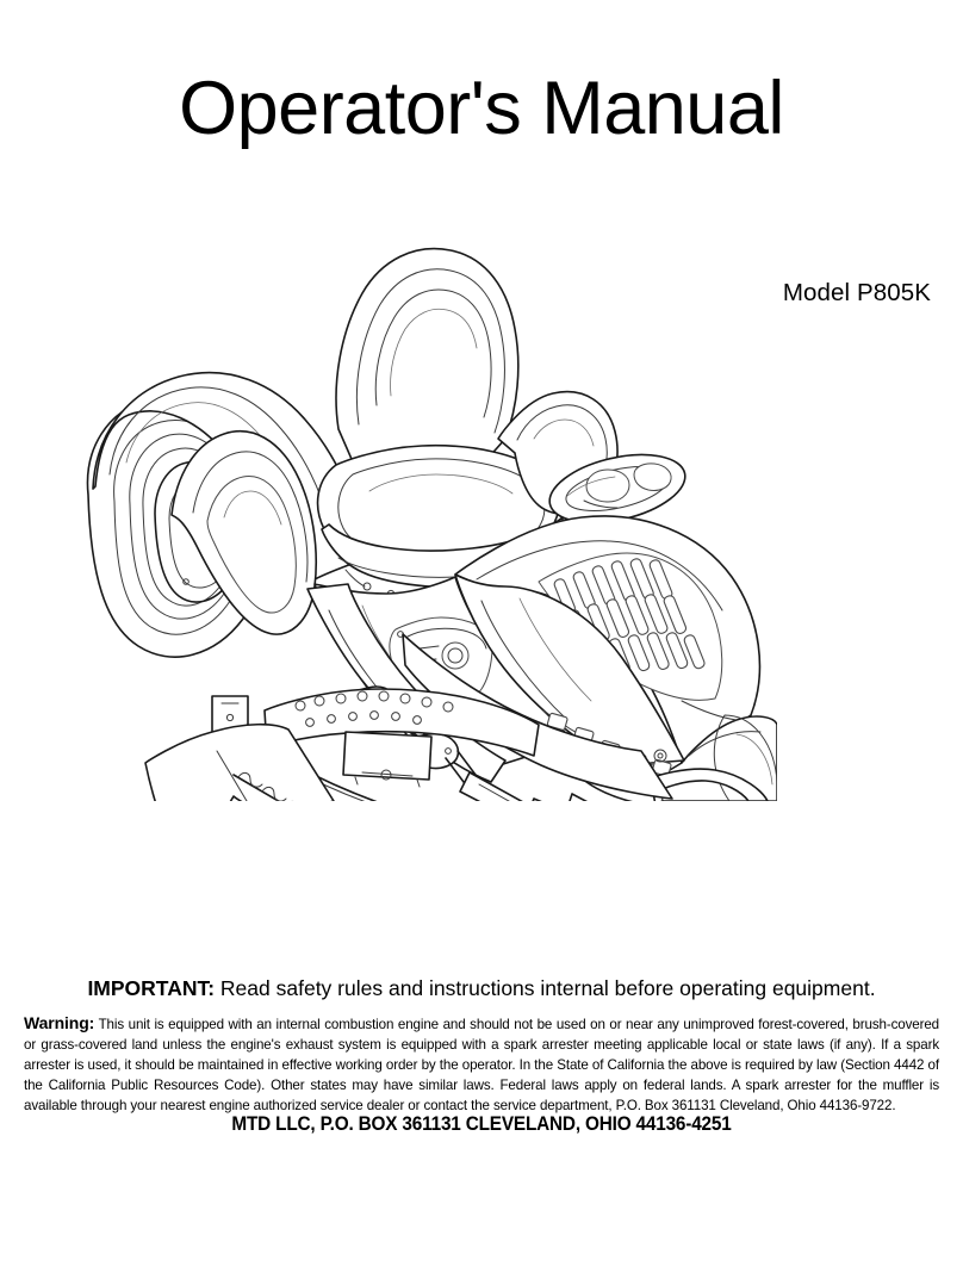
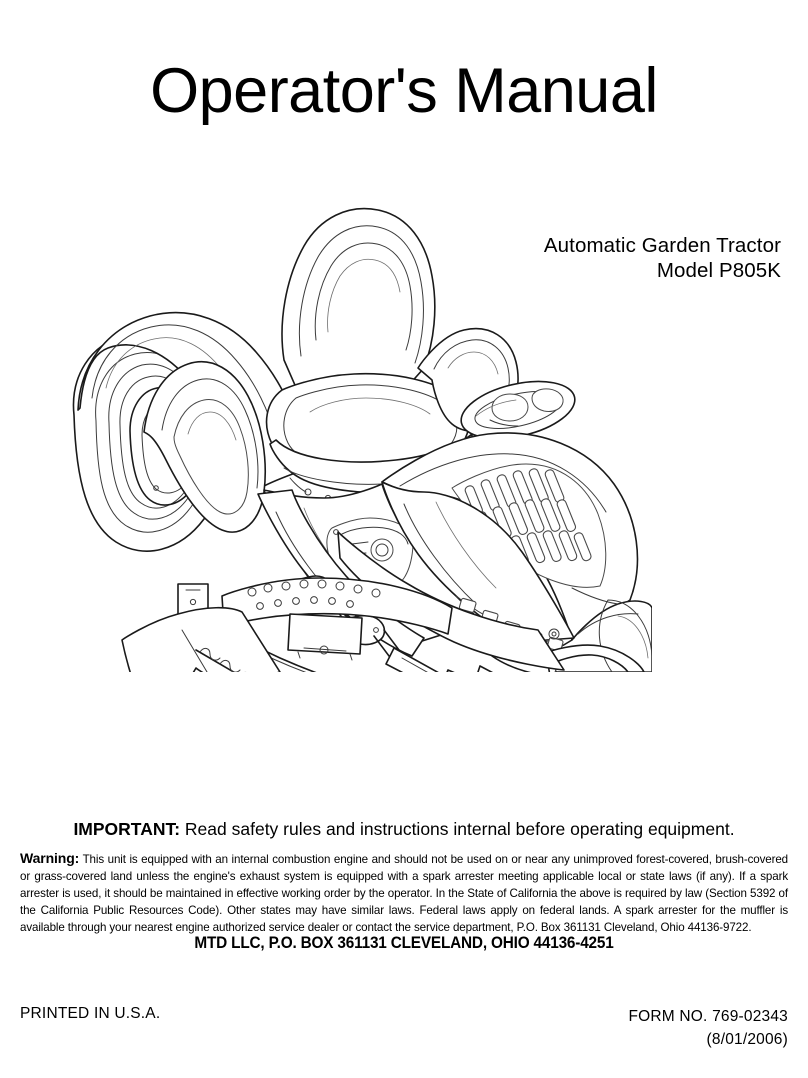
  Operator's Manual
+ Automatic Garden Tractor
  Model P805K
  IMPORTANT: Read safety rules and instructions internal before operating equipment.
- Warning: This unit is equipped with an internal combustion engine and should not be used on or near any unimproved forest-covered, brush-covered or grass-covered land unless the engine's exhaust system is equipped with a spark arrester meeting applicable local or state laws (if any). If a spark arrester is used, it should be maintained in effective working order by the operator. In the State of California the above is required by law (Section 4442 of the California Public Resources Code). Other states may have similar laws. Federal laws apply on federal lands. A spark arrester for the muffler is available through your nearest engine authorized service dealer or contact the service department, P.O. Box 361131 Cleveland, Ohio 44136-9722.
+ Warning: This unit is equipped with an internal combustion engine and should not be used on or near any unimproved forest-covered, brush-covered or grass-covered land unless the engine's exhaust system is equipped with a spark arrester meeting applicable local or state laws (if any). If a spark arrester is used, it should be maintained in effective working order by the operator. In the State of California the above is required by law (Section 5392 of the California Public Resources Code). Other states may have similar laws. Federal laws apply on federal lands. A spark arrester for the muffler is available through your nearest engine authorized service dealer or contact the service department, P.O. Box 361131 Cleveland, Ohio 44136-9722.
  MTD LLC, P.O. BOX 361131 CLEVELAND, OHIO 44136-4251
+ PRINTED IN U.S.A.
+ FORM NO. 769-02343
+ (8/01/2006)
